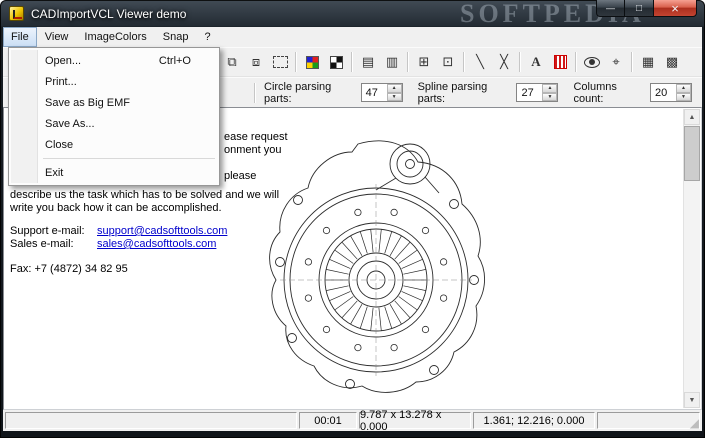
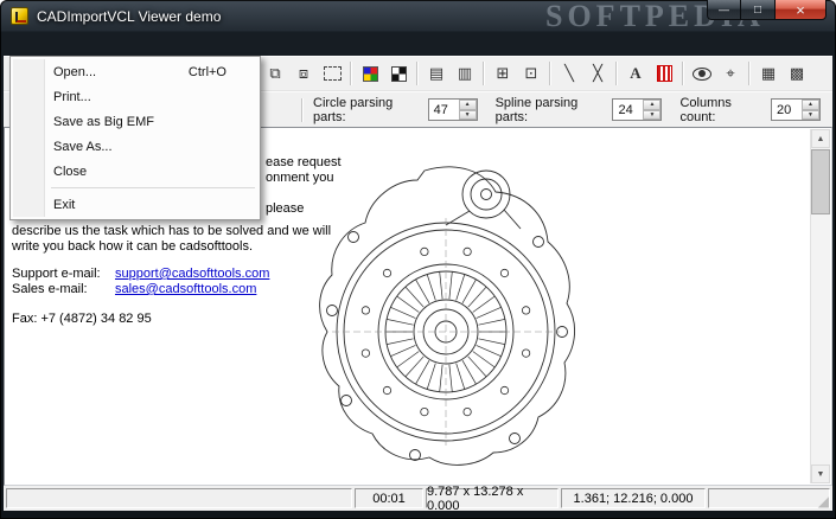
  CADImportVCL Viewer demo
  —
  □
  ×
- File
- View
- ImageColors
- Snap
- ?
  ⧉
  ⧈
  ▤
  ▥
  ⊞
  ⊡
  ╲
  ╳
  A
  ⌖
  ▦
  ▩
  Circle parsing parts:
  47
  Spline parsing parts:
- 27
+ 24
  Columns count:
  20
  ease request
  onment you
  please
  describe us the task which has to be solved and we will
- write you back how it can be accomplished.
+ write you back how it can be cadsofttools.
  Support e-mail:
  support@cadsofttools.com
  Sales e-mail:
  sales@cadsofttools.com
  Fax: +7 (4872) 34 82 95
  00:01
  9.787 x 13.278 x 0.000
  1.361; 12.216; 0.000
  ◢
  Open...
  Ctrl+O
  Print...
  Save as Big EMF
  Save As...
  Close
  Exit
